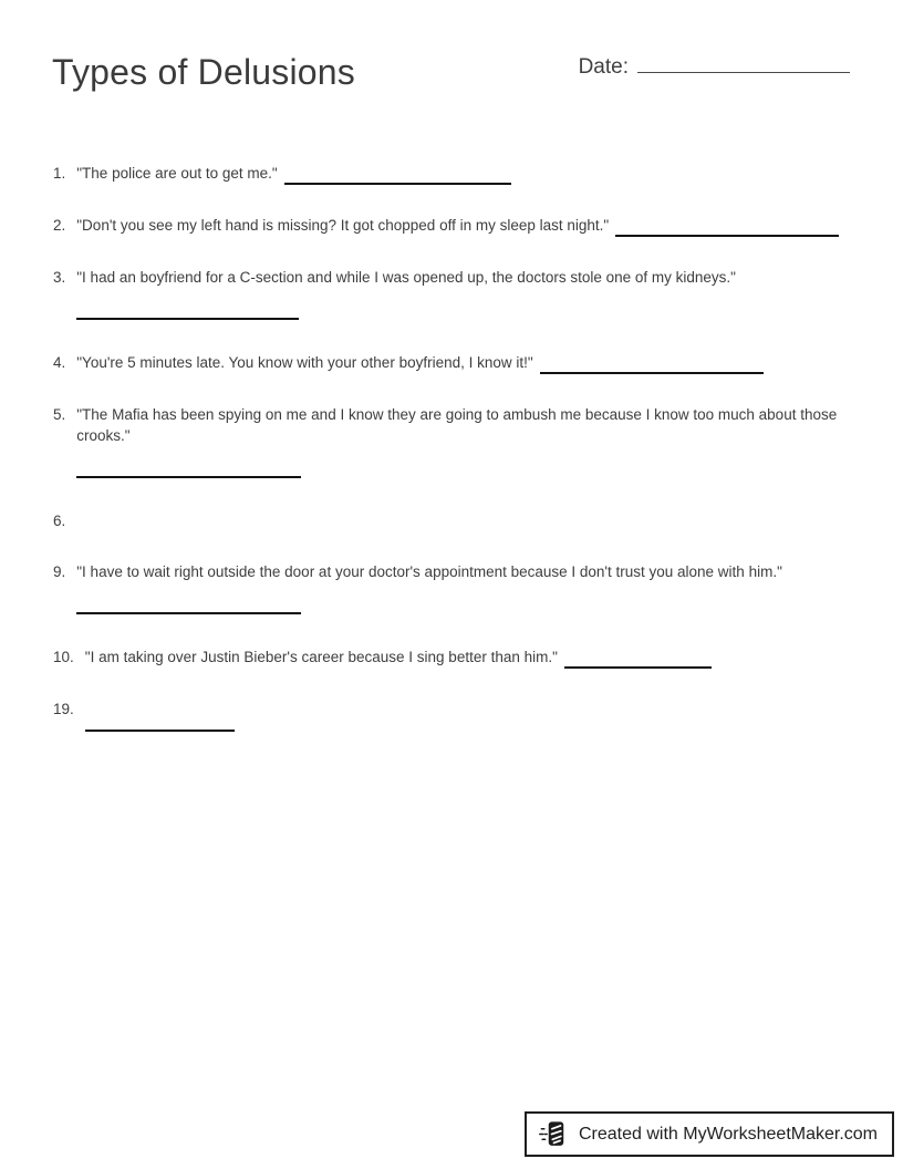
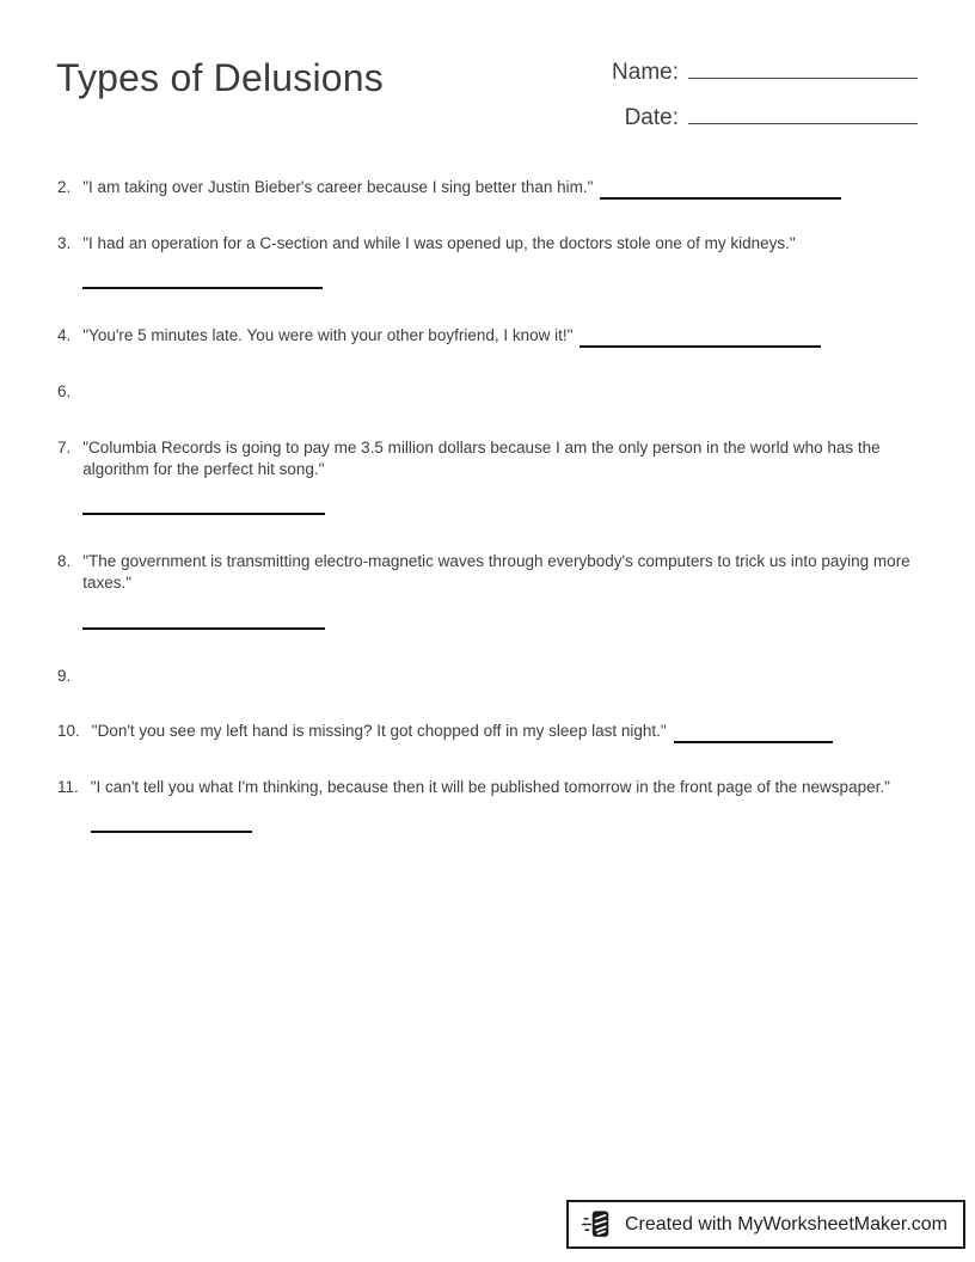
  Types of Delusions
+ Name:
  Date:
- 1.
- "The police are out to get me."
  2.
- "Don't you see my left hand is missing? It got chopped off in my sleep last night."
+ "I am taking over Justin Bieber's career because I sing better than him."
  3.
- "I had an boyfriend for a C-section and while I was opened up, the doctors stole one of my kidneys."
+ "I had an operation for a C-section and while I was opened up, the doctors stole one of my kidneys."
  4.
- "You're 5 minutes late. You know with your other boyfriend, I know it!"
+ "You're 5 minutes late. You were with your other boyfriend, I know it!"
- 5.
- "The Mafia has been spying on me and I know they are going to ambush me because I know too much about those crooks."
  6.
+ 7.
+ "Columbia Records is going to pay me 3.5 million dollars because I am the only person in the world who has the algorithm for the perfect hit song."
+ 8.
+ "The government is transmitting electro-magnetic waves through everybody's computers to trick us into paying more taxes."
  9.
- "I have to wait right outside the door at your doctor's appointment because I don't trust you alone with him."
  10.
- "I am taking over Justin Bieber's career because I sing better than him."
+ "Don't you see my left hand is missing? It got chopped off in my sleep last night."
- 19.
+ 11.
+ "I can't tell you what I'm thinking, because then it will be published tomorrow in the front page of the newspaper."
  Created with MyWorksheetMaker.com
